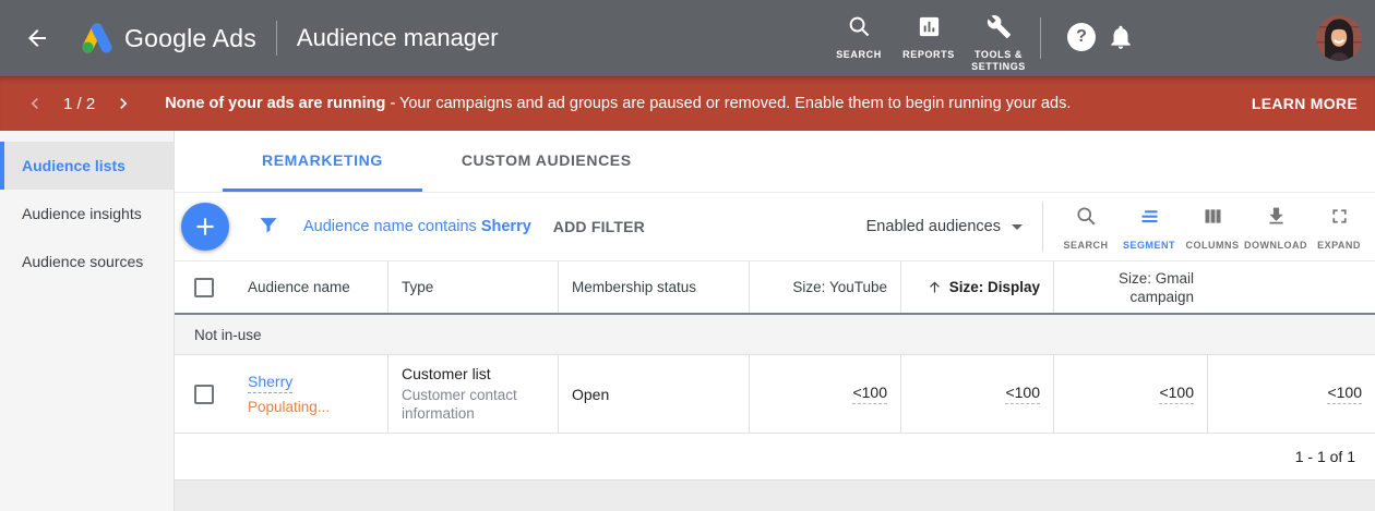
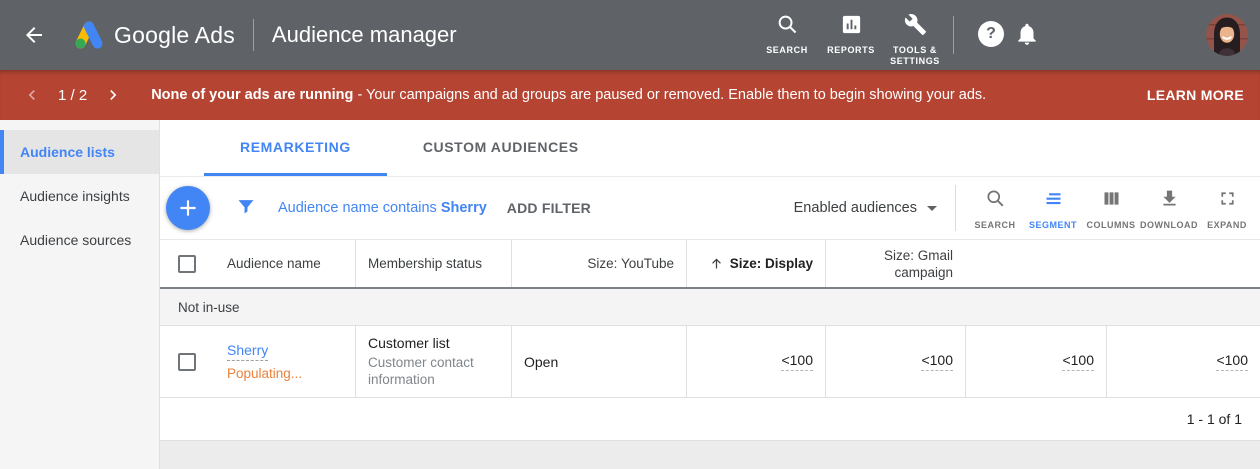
  Google Ads
  Audience manager
  SEARCH
  REPORTS
  TOOLS & SETTINGS
  ?
  1 / 2
- None of your ads are running - Your campaigns and ad groups are paused or removed. Enable them to begin running your ads.
+ None of your ads are running - Your campaigns and ad groups are paused or removed. Enable them to begin showing your ads.
  LEARN MORE
  Audience lists
  Audience insights
  Audience sources
  REMARKETING
  CUSTOM AUDIENCES
  Audience name contains Sherry
  ADD FILTER
  Enabled audiences
  SEARCH
  SEGMENT
  COLUMNS
  DOWNLOAD
  EXPAND
  Audience name
- Type
  Membership status
  Size: YouTube
  Size: Display
  Size: Gmail campaign
  Not in-use
  Sherry
  Populating...
  Customer list
  Customer contact information
  Open
  <100
  <100
  <100
  <100
  1 - 1 of 1
